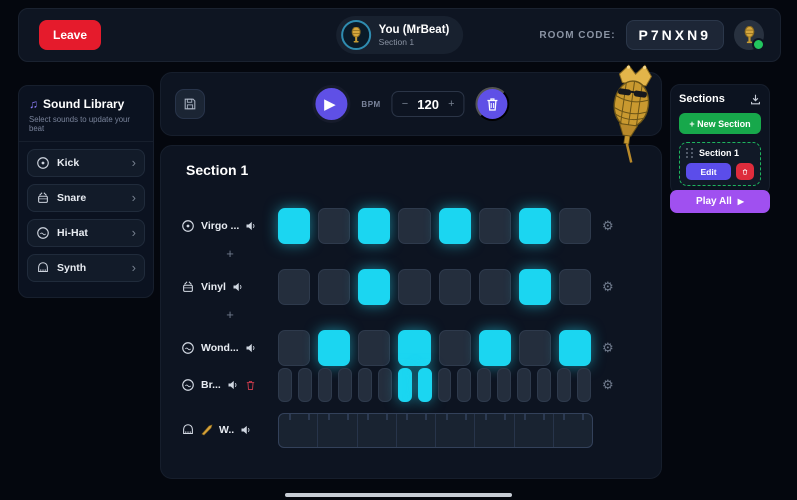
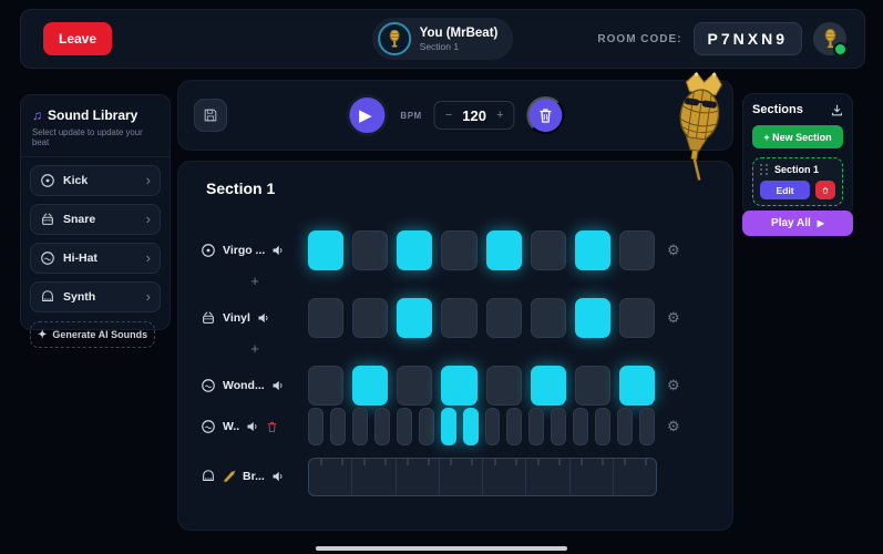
  Leave
  You (MrBeat)
  Section 1
  ROOM CODE:
  P7NXN9
  ♫
  Sound Library
- Select sounds to update your beat
+ Select update to update your beat
  Kick
  ›
  Snare
  ›
  Hi-Hat
  ›
  Synth
  ›
+ ✦
+ Generate AI Sounds
  ▶
  BPM
  −
  120
  +
  Section 1
  Virgo ...
  ⚙
  +
  Vinyl
  ⚙
  +
  Wond...
  ⚙
- Br...
+ W..
  ⚙
- W..
+ Br...
  Sections
  + New Section
  Section 1
  Edit
  Play All
  ▶
